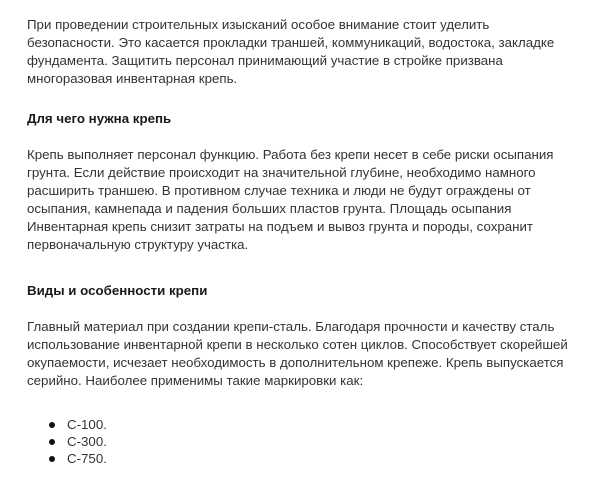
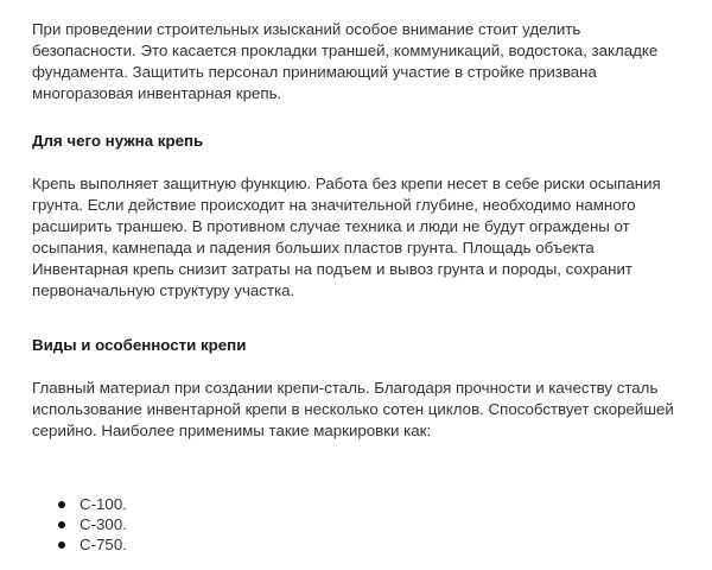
  При проведении строительных изысканий особое внимание стоит уделить
  безопасности. Это касается прокладки траншей, коммуникаций, водостока, закладке
  фундамента. Защитить персонал принимающий участие в стройке призвана
  многоразовая инвентарная крепь.
  Для чего нужна крепь
- Крепь выполняет персонал функцию. Работа без крепи несет в себе риски осыпания
+ Крепь выполняет защитную функцию. Работа без крепи несет в себе риски осыпания
  грунта. Если действие происходит на значительной глубине, необходимо намного
  расширить траншею. В противном случае техника и люди не будут ограждены от
- осыпания, камнепада и падения больших пластов грунта. Площадь осыпания
+ осыпания, камнепада и падения больших пластов грунта. Площадь объекта
  Инвентарная крепь снизит затраты на подъем и вывоз грунта и породы, сохранит
  первоначальную структуру участка.
  Виды и особенности крепи
  Главный материал при создании крепи-сталь. Благодаря прочности и качеству сталь
  использование инвентарной крепи в несколько сотен циклов. Способствует скорейшей
- окупаемости, исчезает необходимость в дополнительном крепеже. Крепь выпускается
  серийно. Наиболее применимы такие маркировки как:
  С-100.
  С-300.
  С-750.
